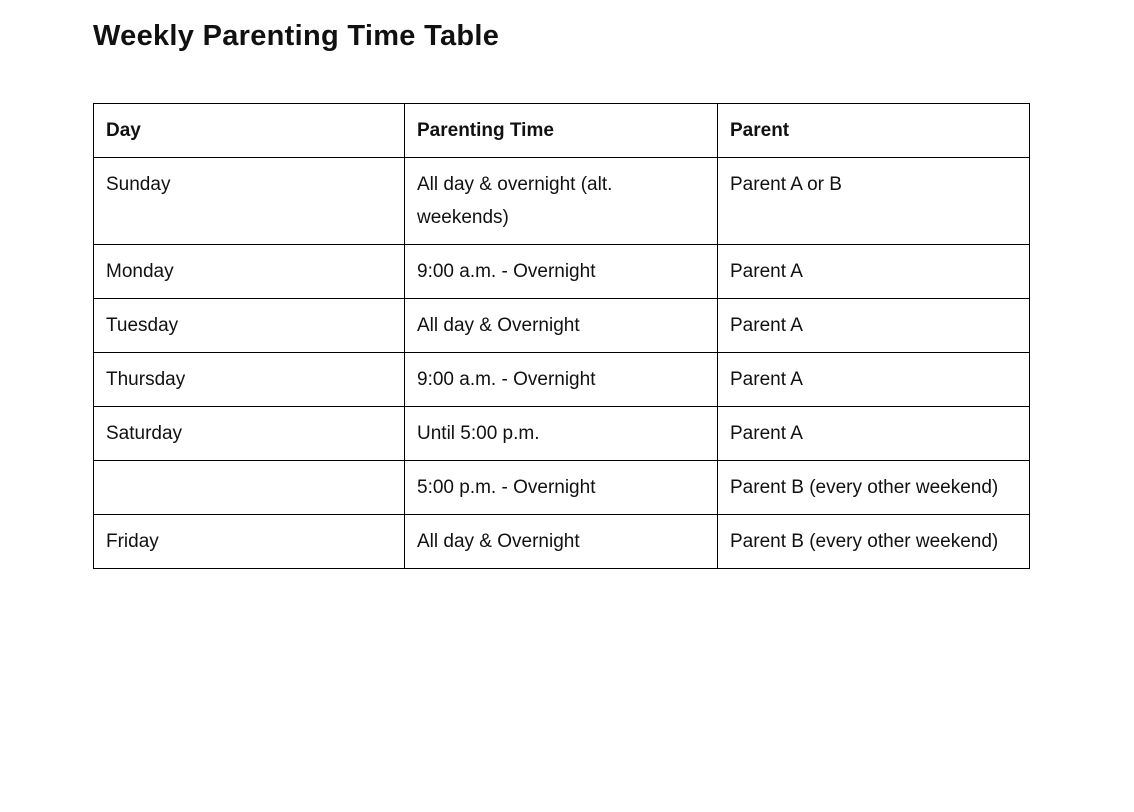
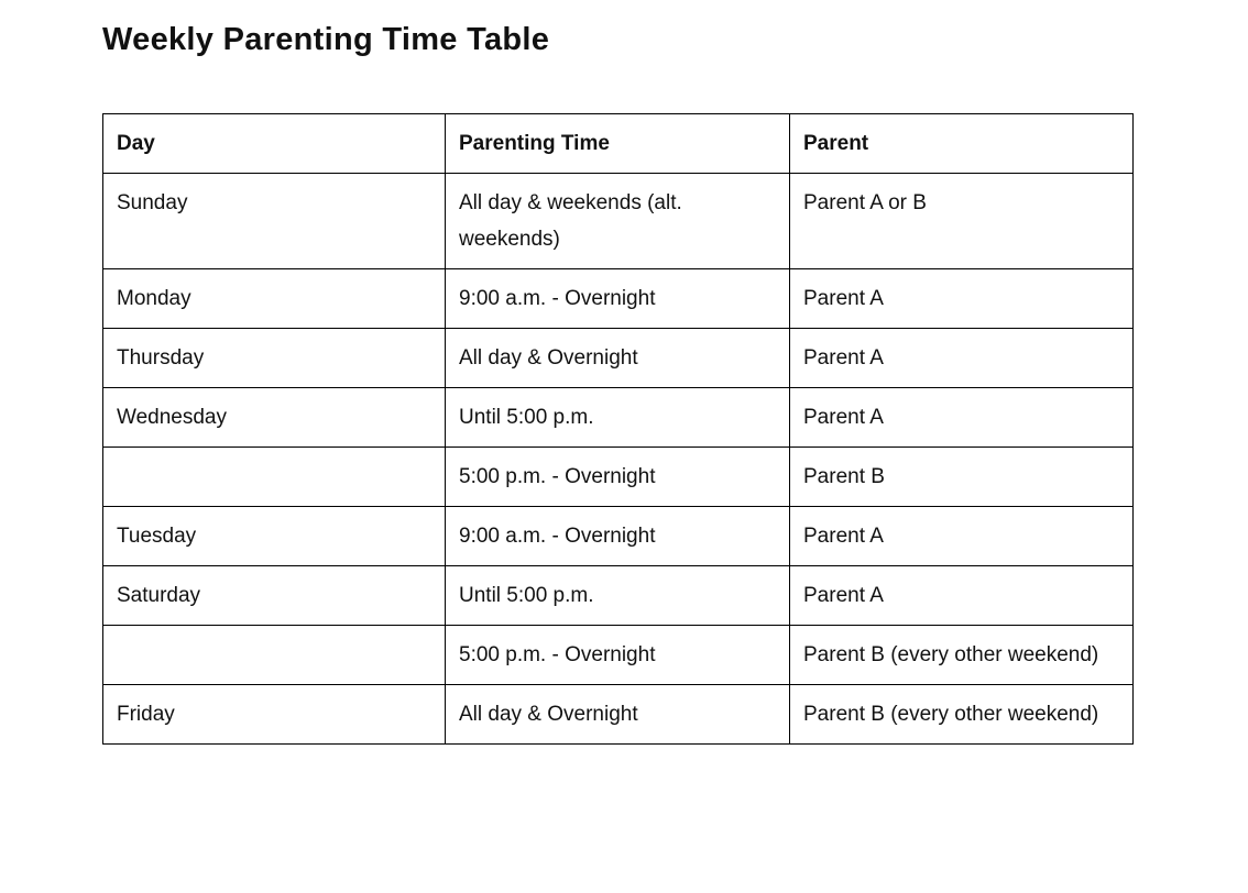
  Weekly Parenting Time Table
  Day	Parenting Time	Parent
- Sunday	All day & overnight (alt. weekends)	Parent A or B
+ Sunday	All day & weekends (alt. weekends)	Parent A or B
  Monday	9:00 a.m. - Overnight	Parent A
- Tuesday	All day & Overnight	Parent A
+ Thursday	All day & Overnight	Parent A
+ Wednesday	Until 5:00 p.m.	Parent A
+ 	5:00 p.m. - Overnight	Parent B
- Thursday	9:00 a.m. - Overnight	Parent A
+ Tuesday	9:00 a.m. - Overnight	Parent A
  Saturday	Until 5:00 p.m.	Parent A
  	5:00 p.m. - Overnight	Parent B (every other weekend)
  Friday	All day & Overnight	Parent B (every other weekend)
